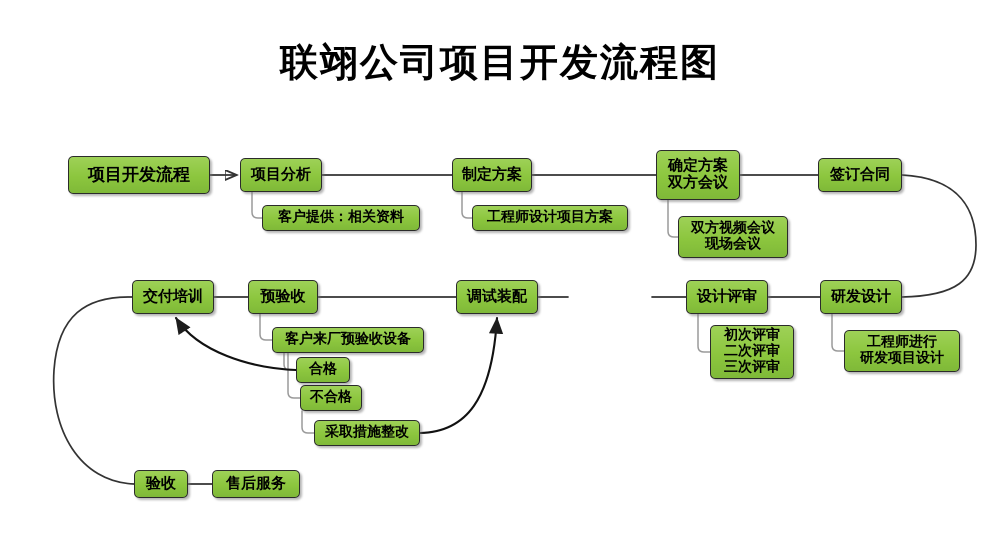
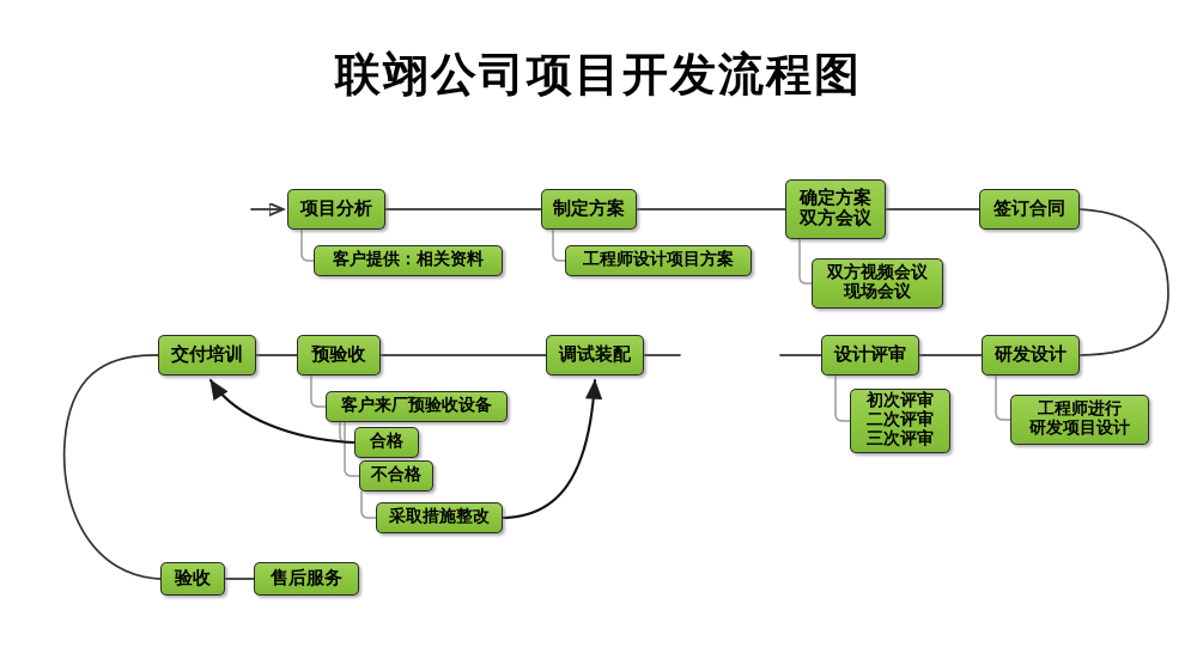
  联翊公司项目开发流程图
- 项目开发流程
  项目分析
  客户提供：相关资料
  制定方案
  工程师设计项目方案
  确定方案
  双方会议
  双方视频会议
  现场会议
  签订合同
  研发设计
  工程师进行
  研发项目设计
  设计评审
  初次评审
  二次评审
  三次评审
  调试装配
  预验收
  客户来厂预验收设备
  合格
  不合格
  采取措施整改
  交付培训
  验收
  售后服务
